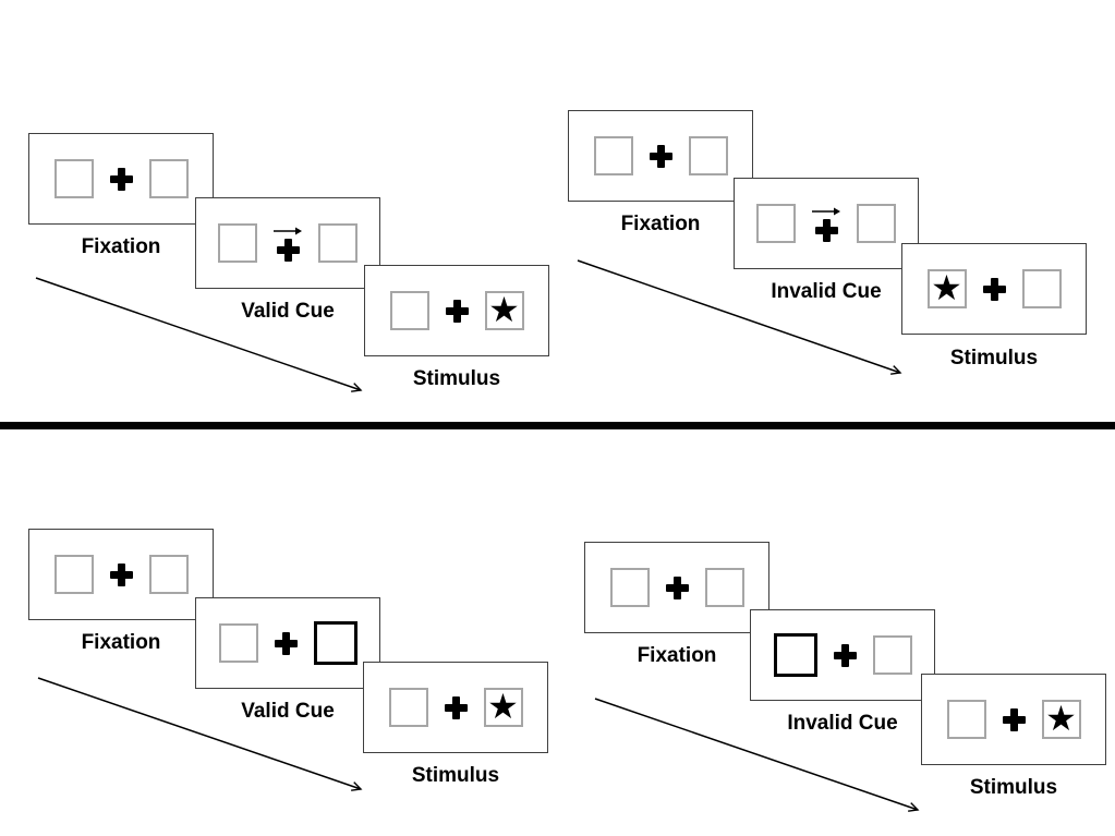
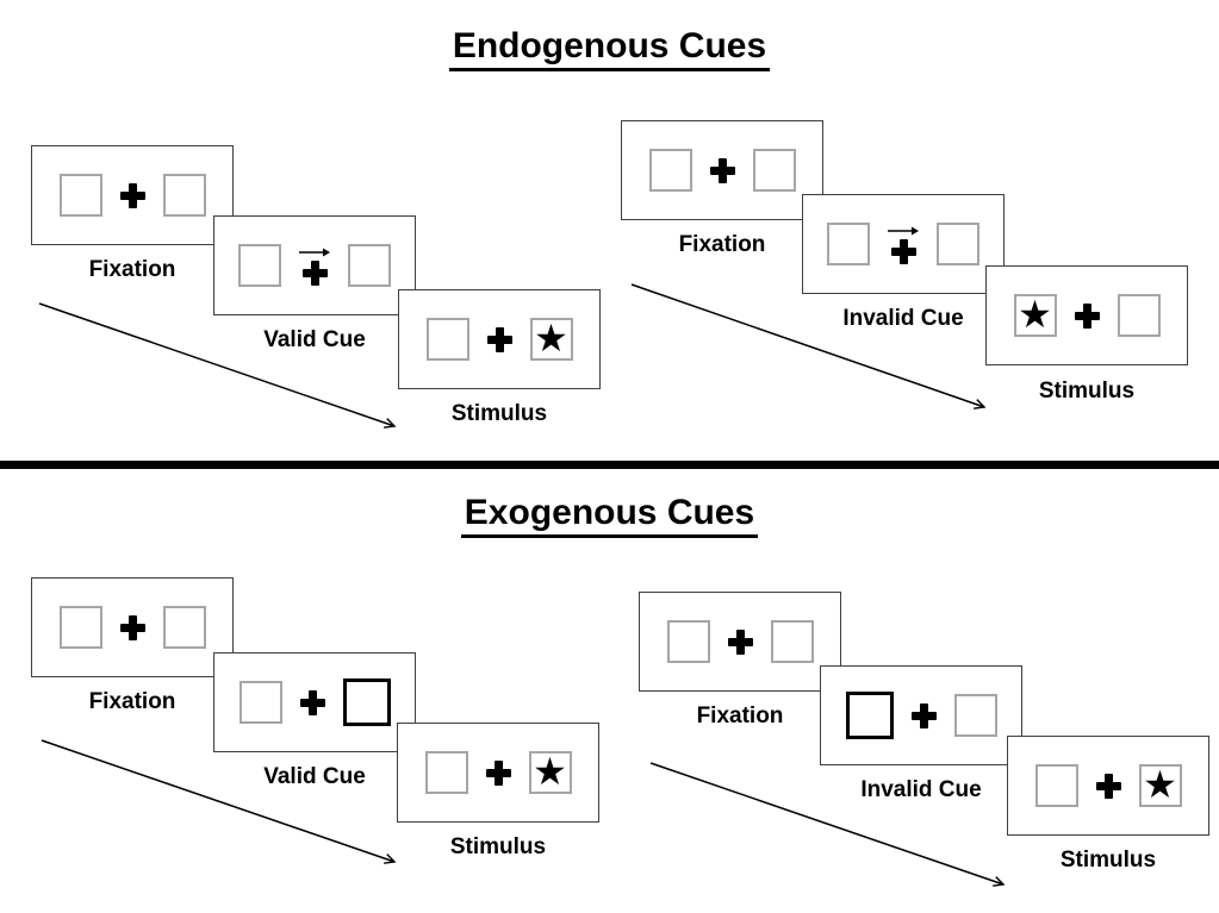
+ Endogenous Cues
+ Exogenous Cues
  Fixation
  Valid Cue
  ★
  Stimulus
  Fixation
  Invalid Cue
  ★
  Stimulus
  Fixation
  Valid Cue
  ★
  Stimulus
  Fixation
  Invalid Cue
  ★
  Stimulus
